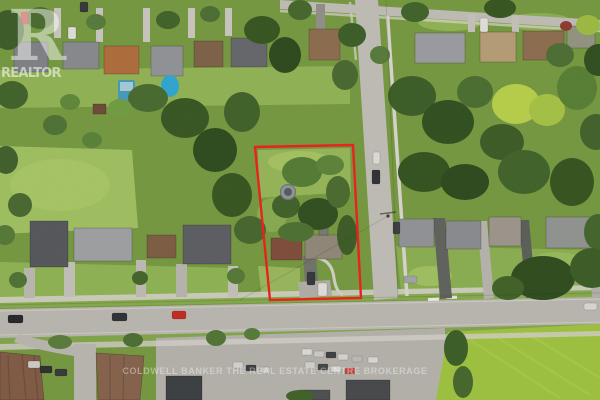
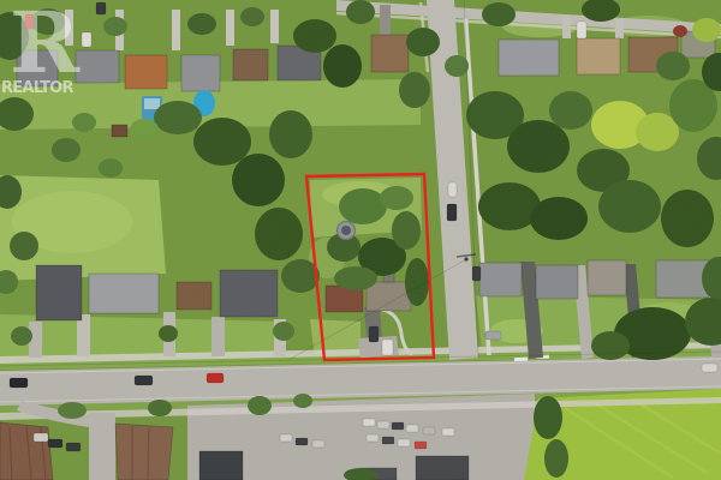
  R
  REALTOR
- COLDWELL BANKER THE REAL ESTATE CENTRE BROKERAGE
